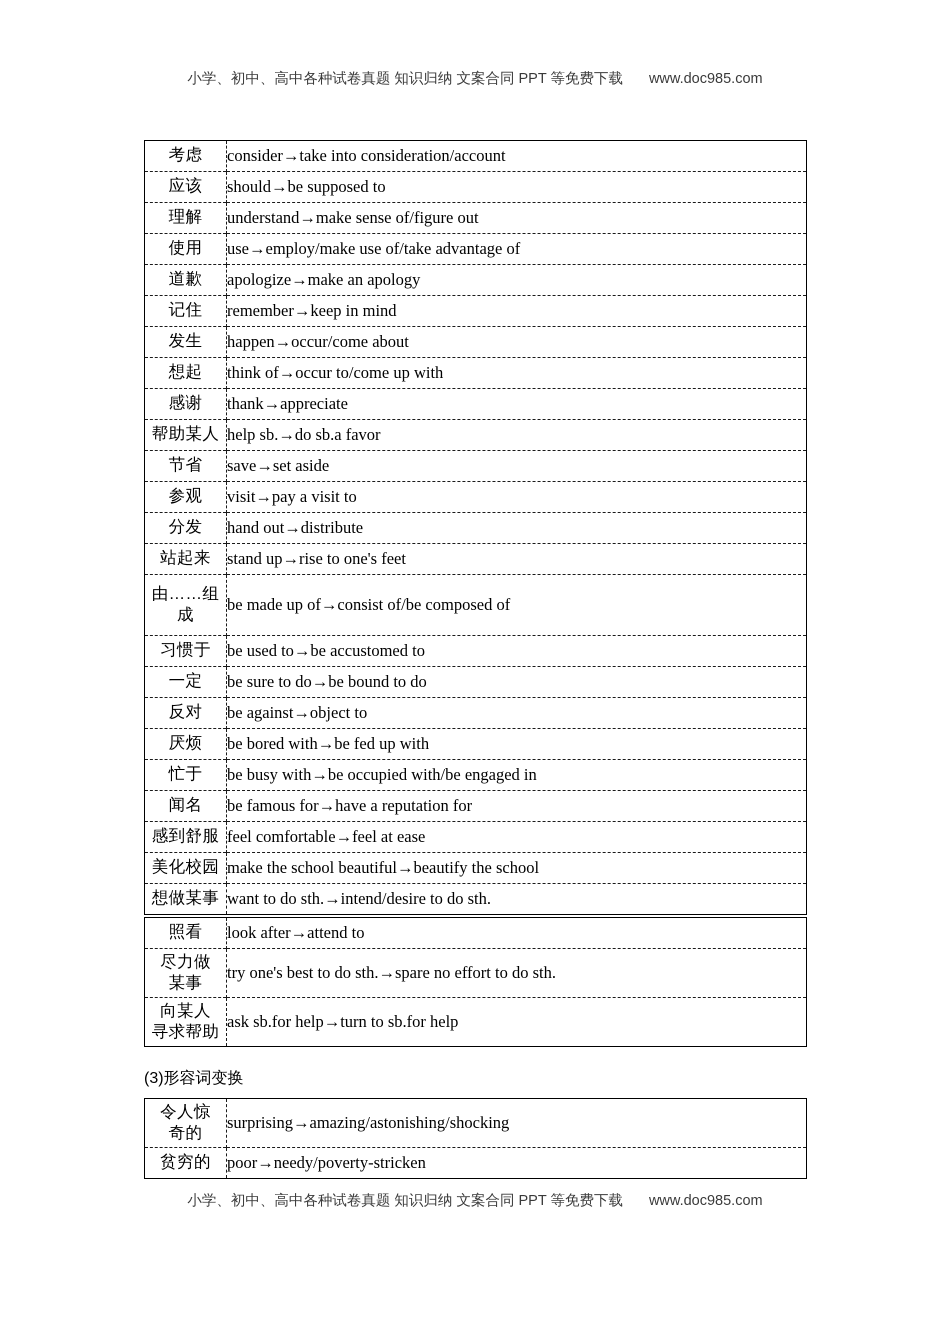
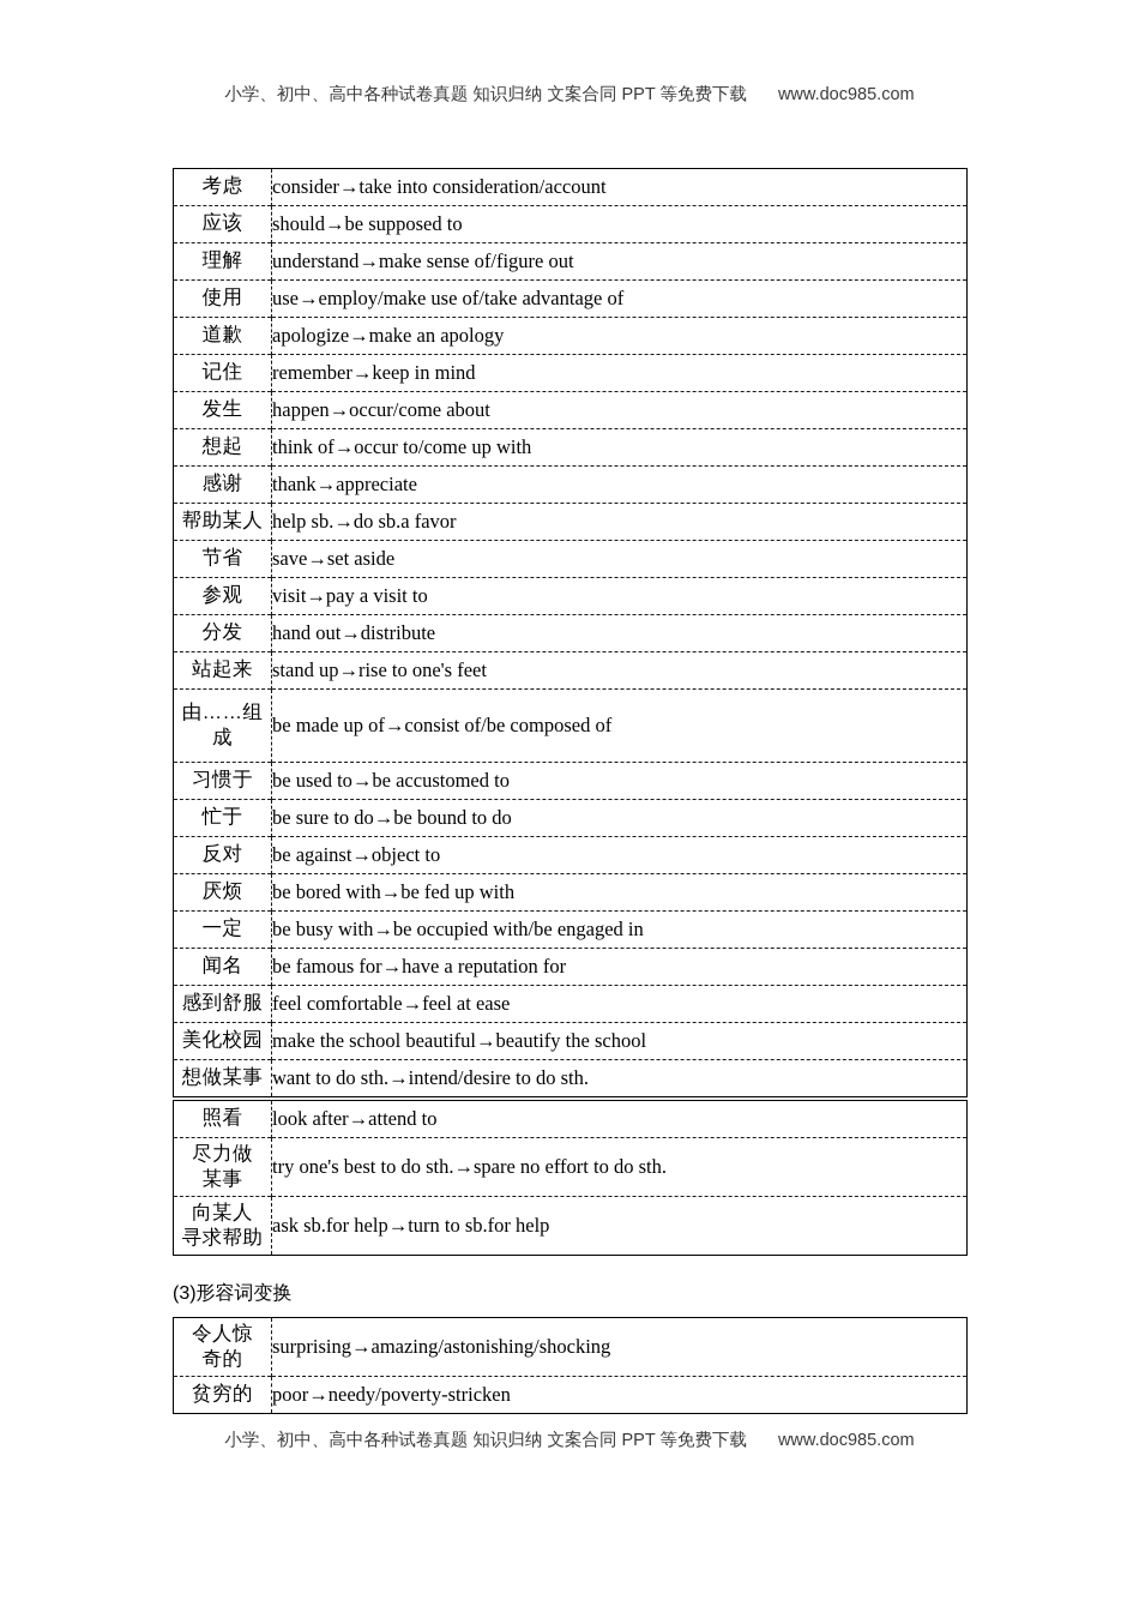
  小学、初中、高中各种试卷真题 知识归纳 文案合同 PPT 等免费下载 www.doc985.com
  考虑	consider→take into consideration/account
  应该	should→be supposed to
  理解	understand→make sense of/figure out
  使用	use→employ/make use of/take advantage of
  道歉	apologize→make an apology
  记住	remember→keep in mind
  发生	happen→occur/come about
  想起	think of→occur to/come up with
  感谢	thank→appreciate
  帮助某人	help sb.→do sb.a favor
  节省	save→set aside
  参观	visit→pay a visit to
  分发	hand out→distribute
  站起来	stand up→rise to one's feet
  由……组 成	be made up of→consist of/be composed of
  习惯于	be used to→be accustomed to
- 一定	be sure to do→be bound to do
+ 忙于	be sure to do→be bound to do
  反对	be against→object to
  厌烦	be bored with→be fed up with
- 忙于	be busy with→be occupied with/be engaged in
+ 一定	be busy with→be occupied with/be engaged in
  闻名	be famous for→have a reputation for
  感到舒服	feel comfortable→feel at ease
  美化校园	make the school beautiful→beautify the school
  想做某事	want to do sth.→intend/desire to do sth.
  照看	look after→attend to
  尽力做 某事	try one's best to do sth.→spare no effort to do sth.
  向某人 寻求帮助	ask sb.for help→turn to sb.for help
  (3)形容词变换
  令人惊 奇的	surprising→amazing/astonishing/shocking
  贫穷的	poor→needy/poverty-stricken
  小学、初中、高中各种试卷真题 知识归纳 文案合同 PPT 等免费下载 www.doc985.com
